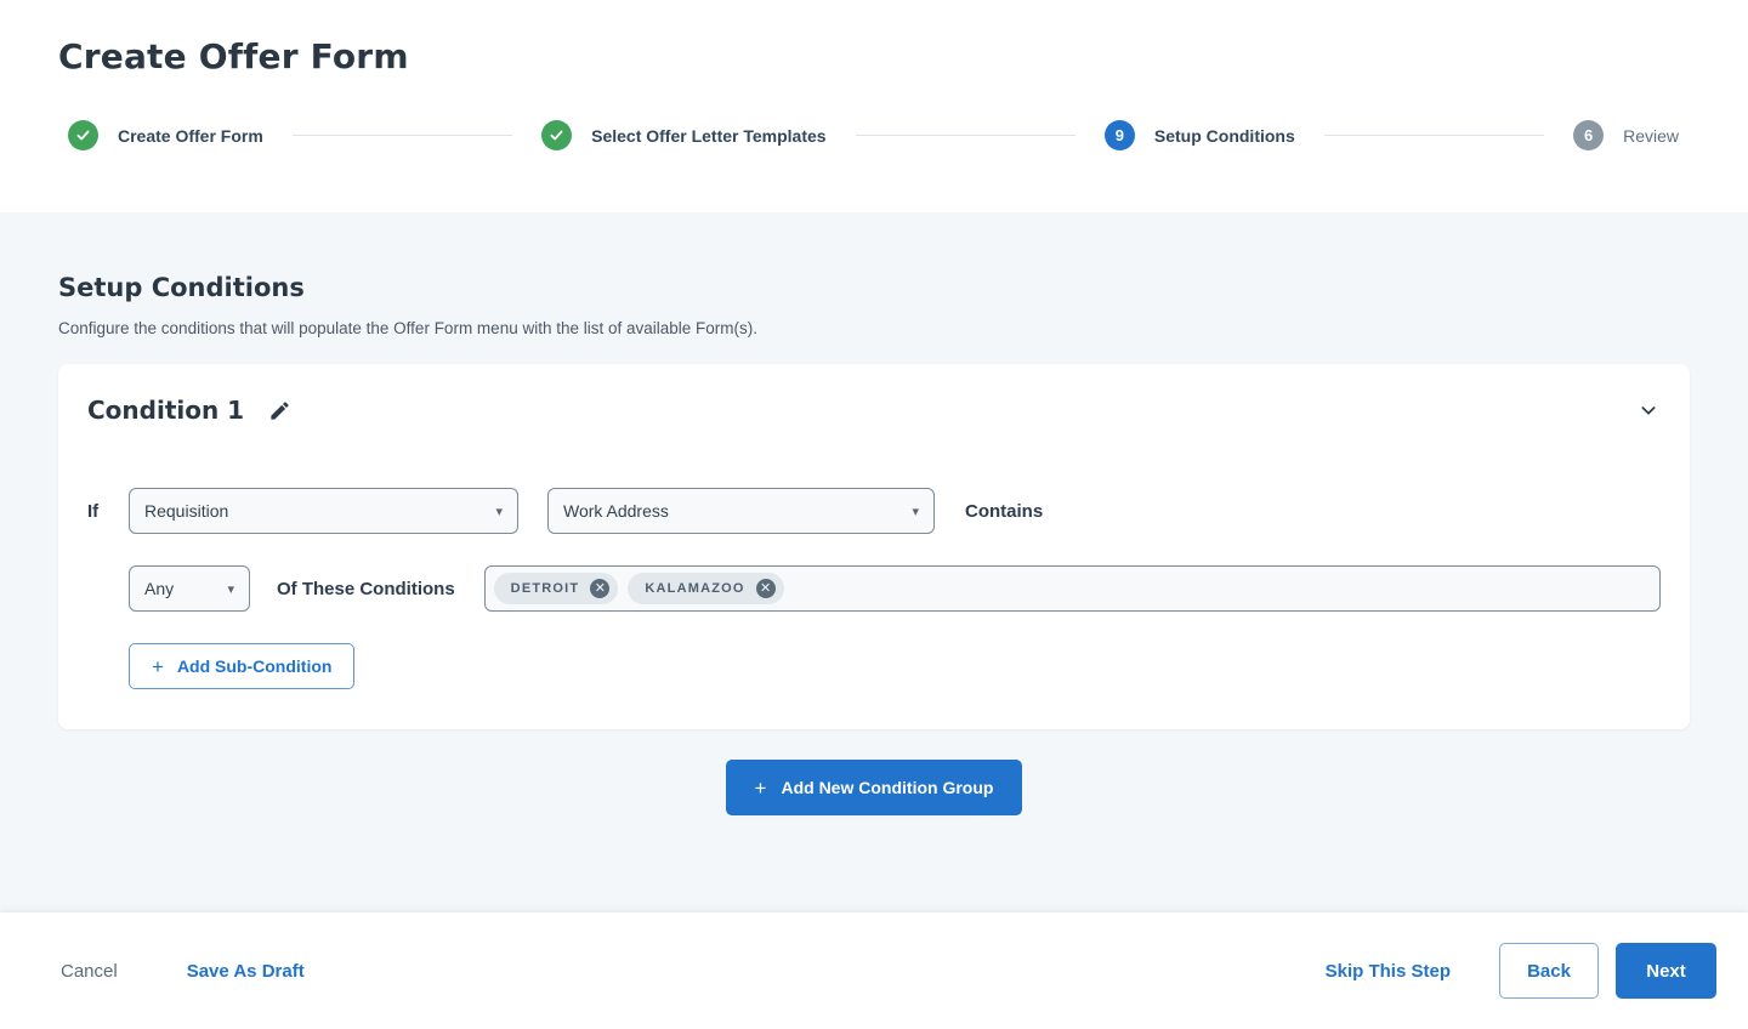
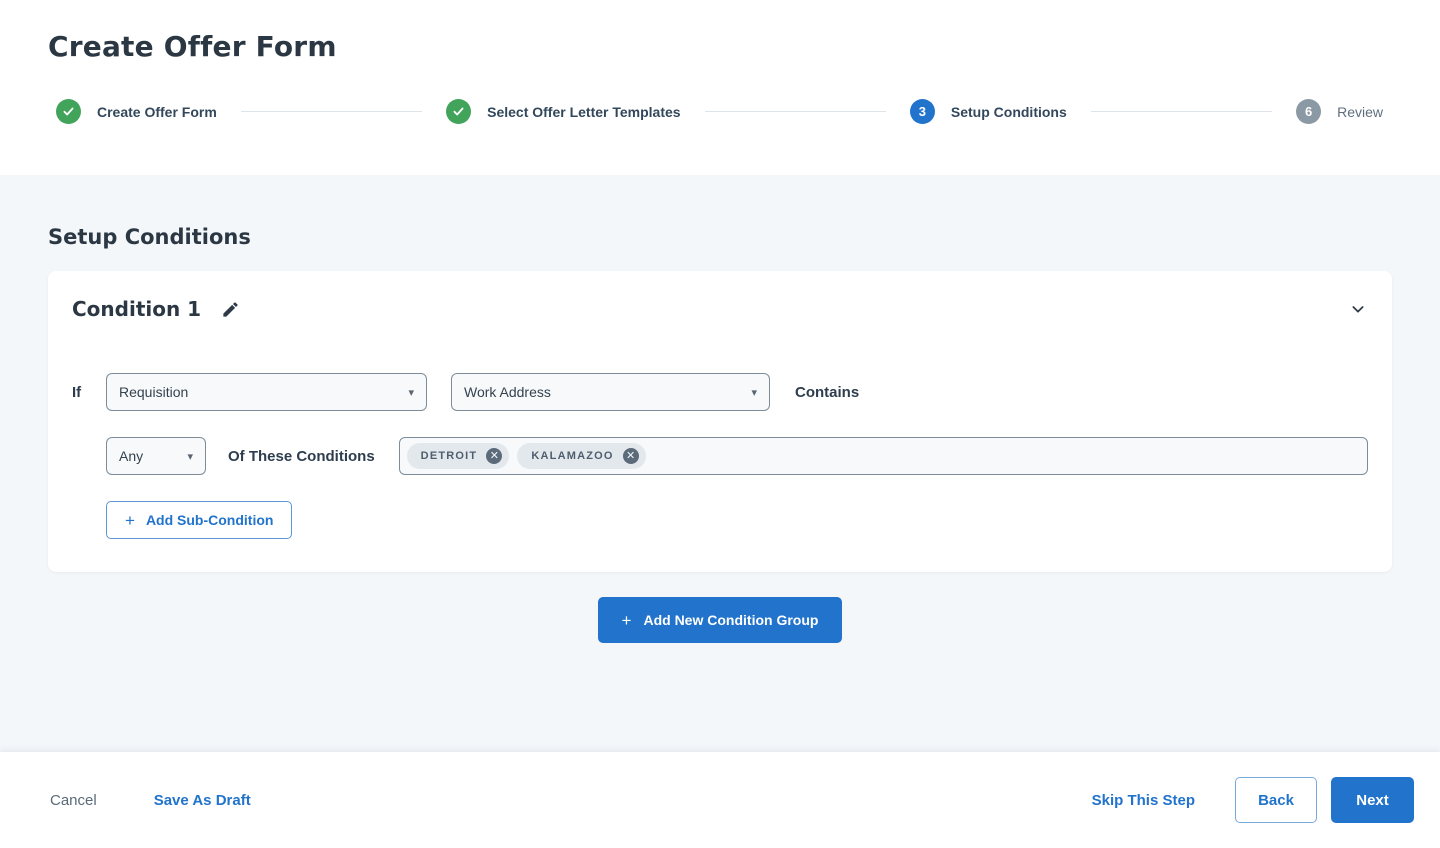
  Create Offer Form
  Create Offer Form
  Select Offer Letter Templates
- 9
+ 3
  Setup Conditions
  6
  Review
  Setup Conditions
- Configure the conditions that will populate the Offer Form menu with the list of available Form(s).
  Condition 1
  If
  Requisition
  ▾
  Work Address
  ▾
  Contains
  Any
  ▾
  Of These Conditions
  DETROIT
  ✕
  KALAMAZOO
  ✕
  +
  Add Sub-Condition
  +
  Add New Condition Group
  Cancel
  Save As Draft
  Skip This Step
  Back
  Next
